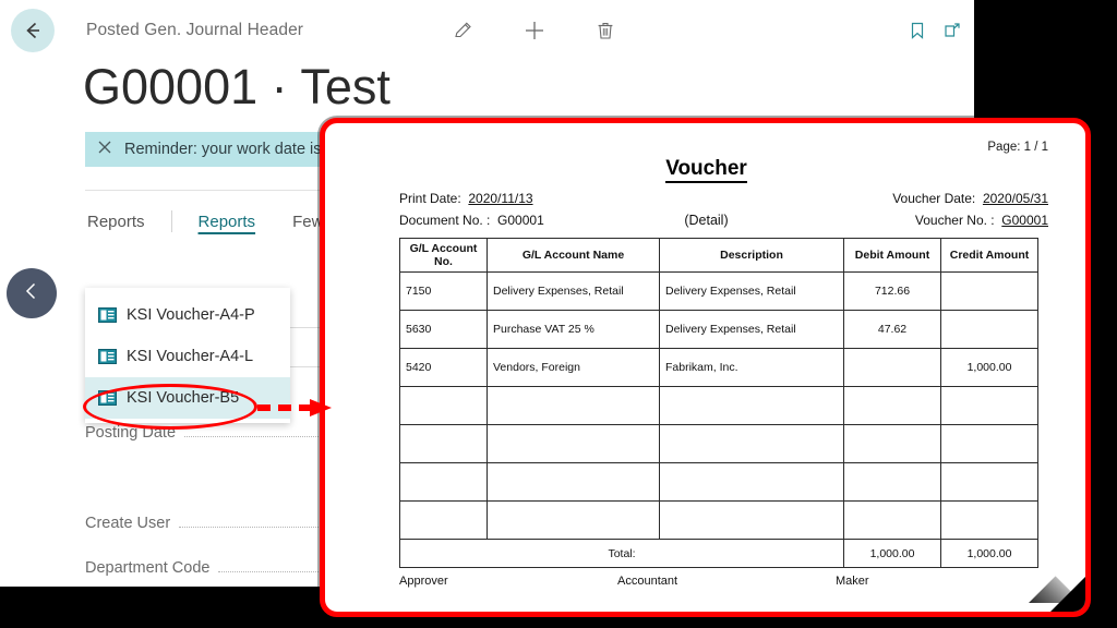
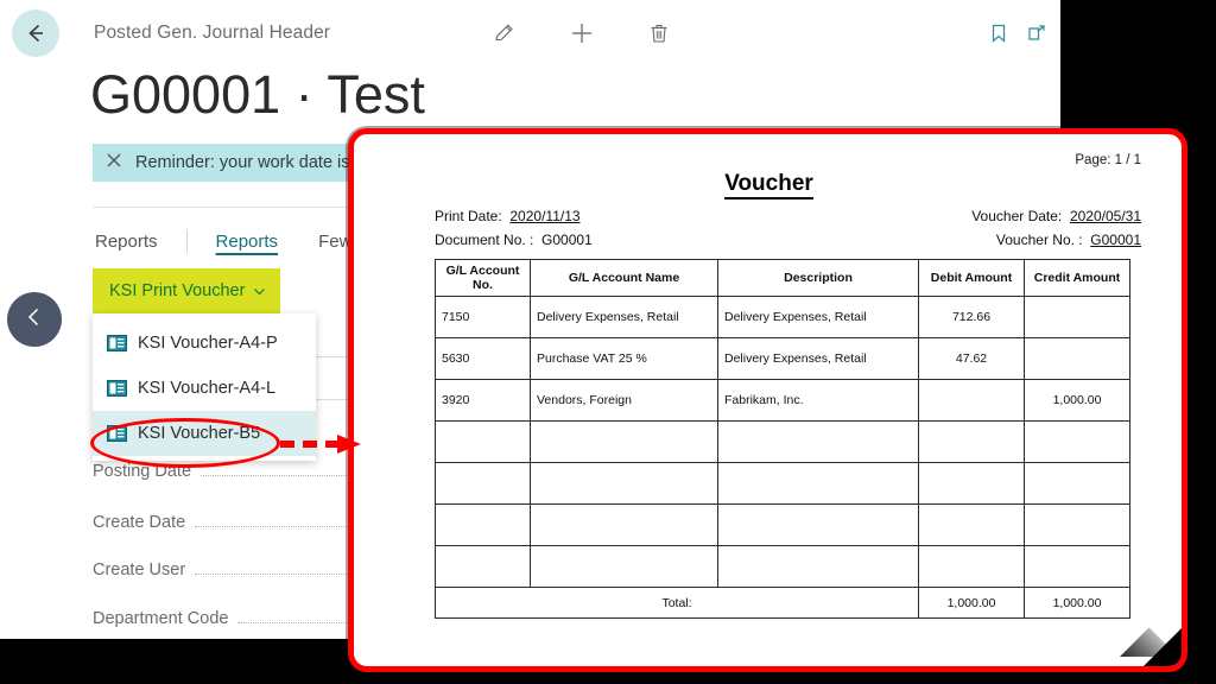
  Posted Gen. Journal Header
  G00001 · Test
  Reminder: your work date is
  Reports
  Reports
  Posting Date
+ Create Date
  Create User
  Department Code
+ KSI Print Voucher
  KSI Voucher-A4-P
  KSI Voucher-A4-L
  KSI Voucher-B5
  Page: 1 / 1
  Voucher
- (Detail)
  Print Date: 2020/11/13
  Document No. : G00001
  Voucher Date: 2020/05/31
  Voucher No. : G00001
  G/L Account No.	G/L Account Name	Description	Debit Amount	Credit Amount
  7150	Delivery Expenses, Retail	Delivery Expenses, Retail	712.66
  5630	Purchase VAT 25 %	Delivery Expenses, Retail	47.62
- 5420	Vendors, Foreign	Fabrikam, Inc.		1,000.00
+ 3920	Vendors, Foreign	Fabrikam, Inc.		1,000.00
  Total:	1,000.00	1,000.00
- Approver
- Accountant
- Maker
